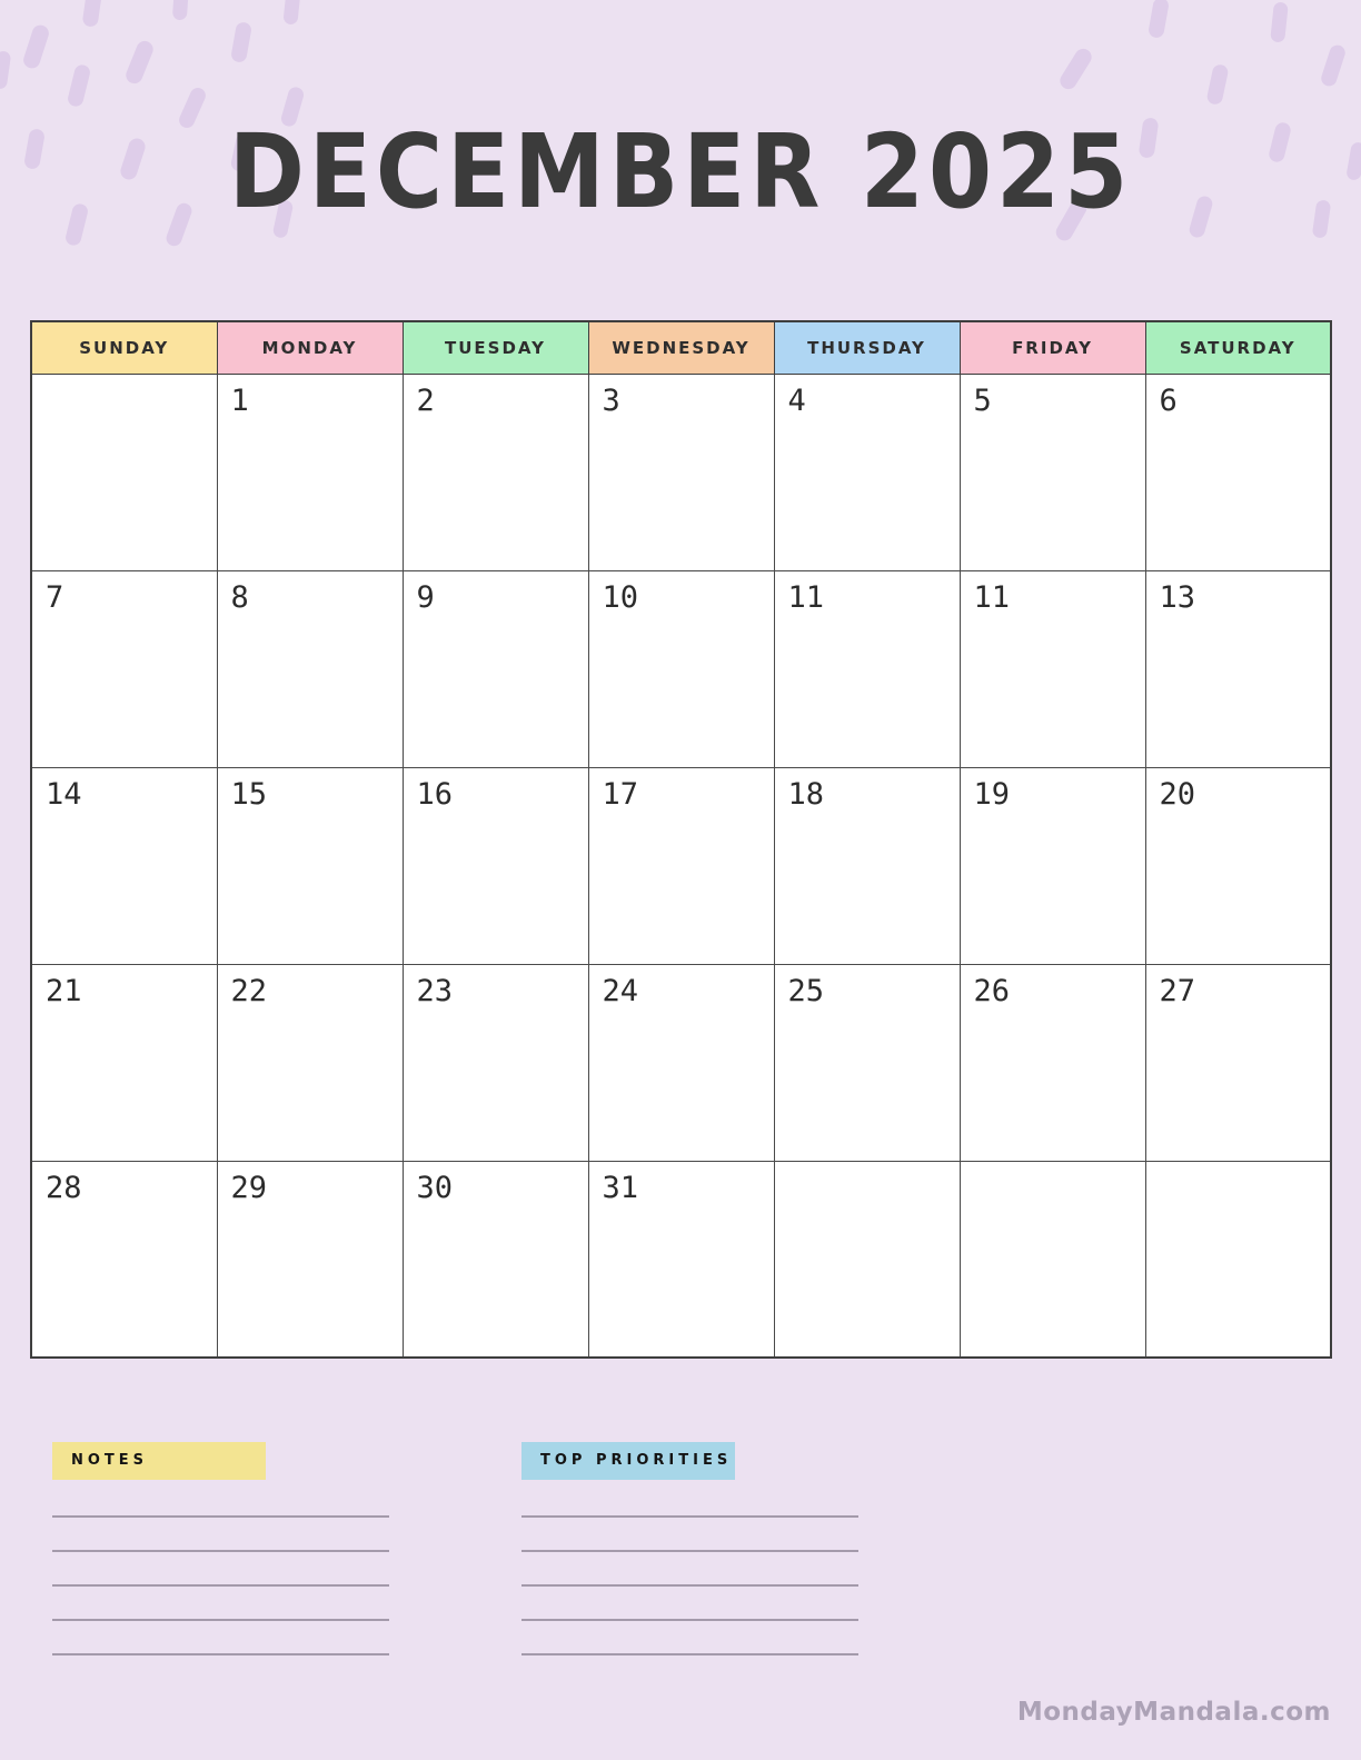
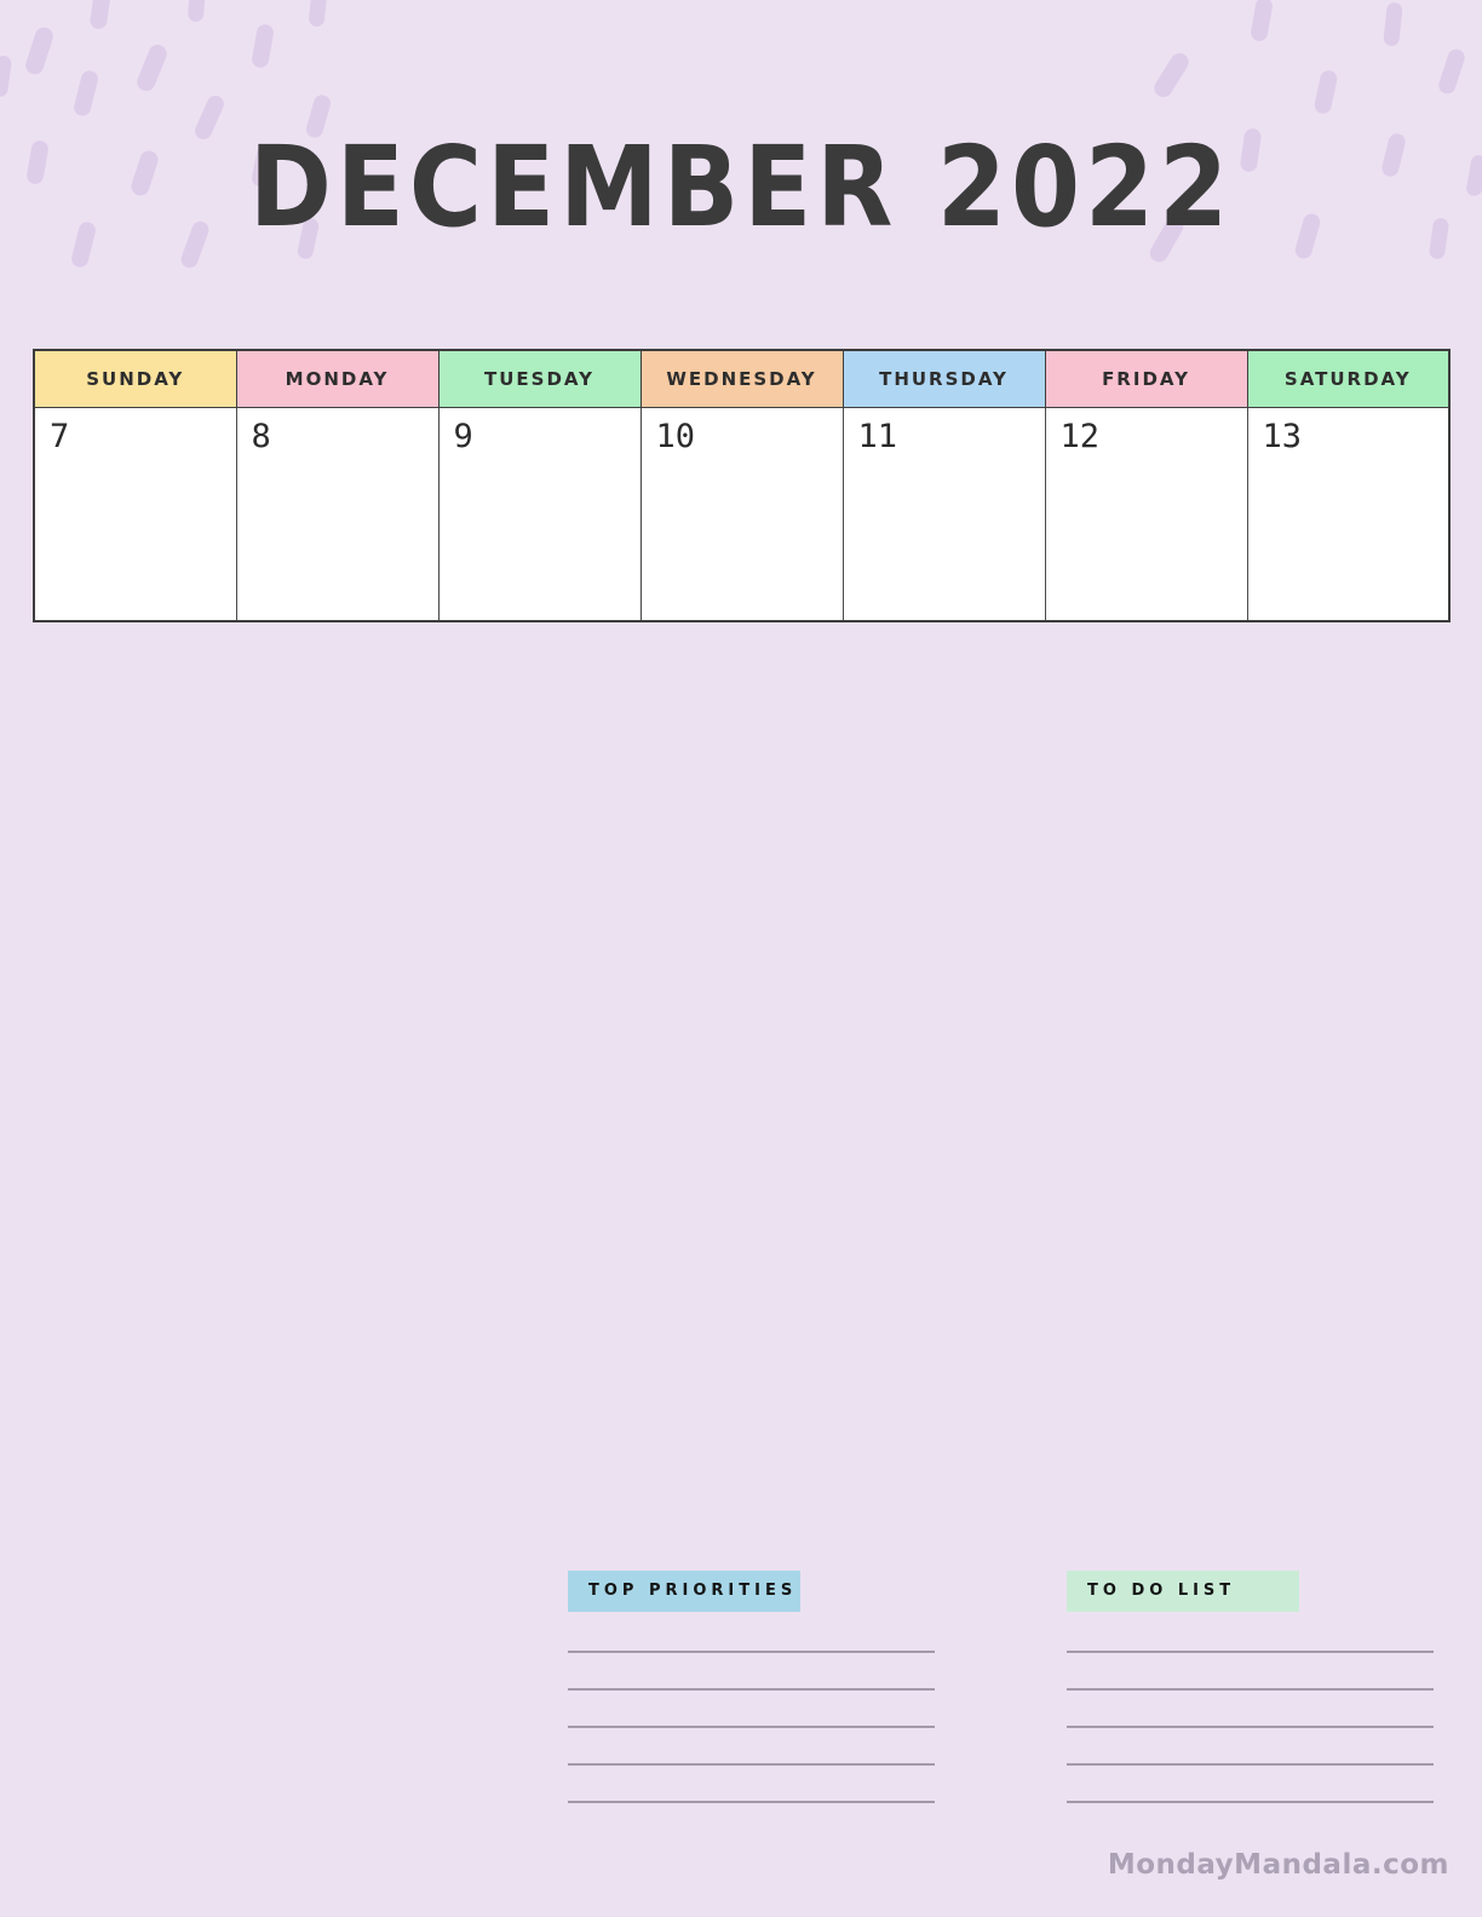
- DECEMBER 2025
+ DECEMBER 2022
  SUNDAY	MONDAY	TUESDAY	WEDNESDAY	THURSDAY	FRIDAY	SATURDAY
- 	1	2	3	4	5	6
- 7	8	9	10	11	11	13
+ 7	8	9	10	11	12	13
- 14	15	16	17	18	19	20
- 21	22	23	24	25	26	27
- 28	29	30	31
- NOTES
  TOP PRIORITIES
+ TO DO LIST
  MondayMandala.com
